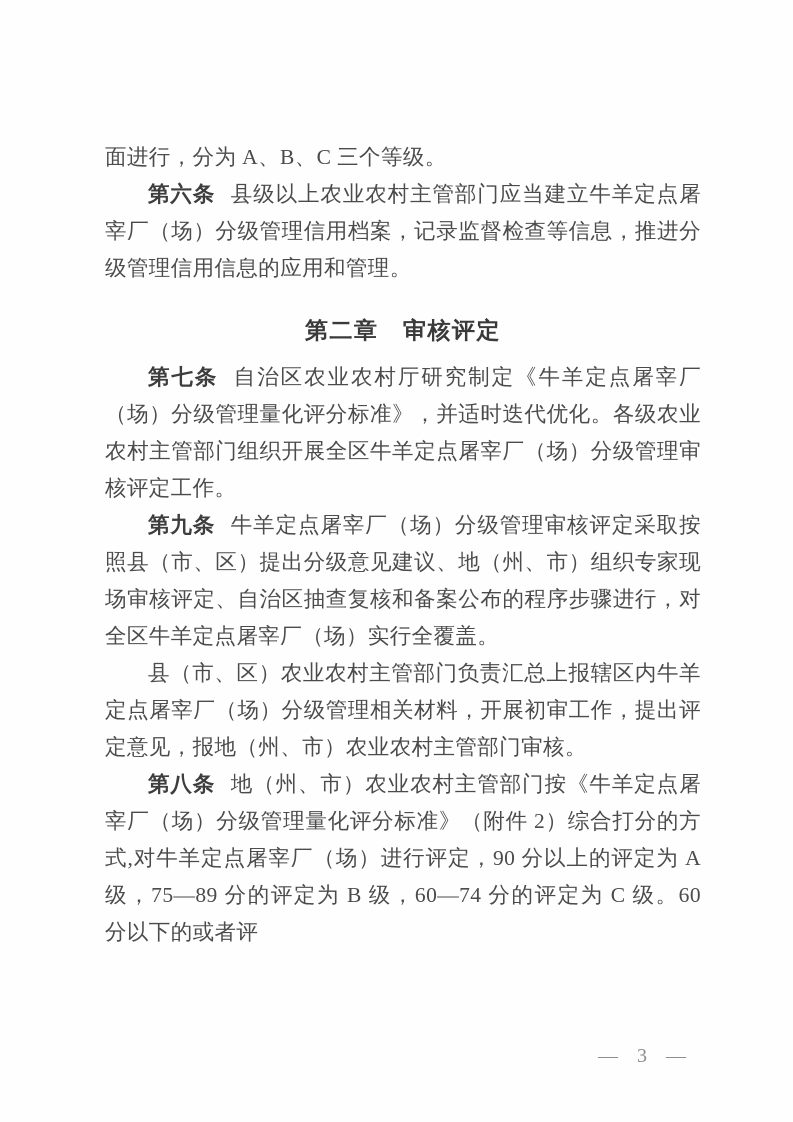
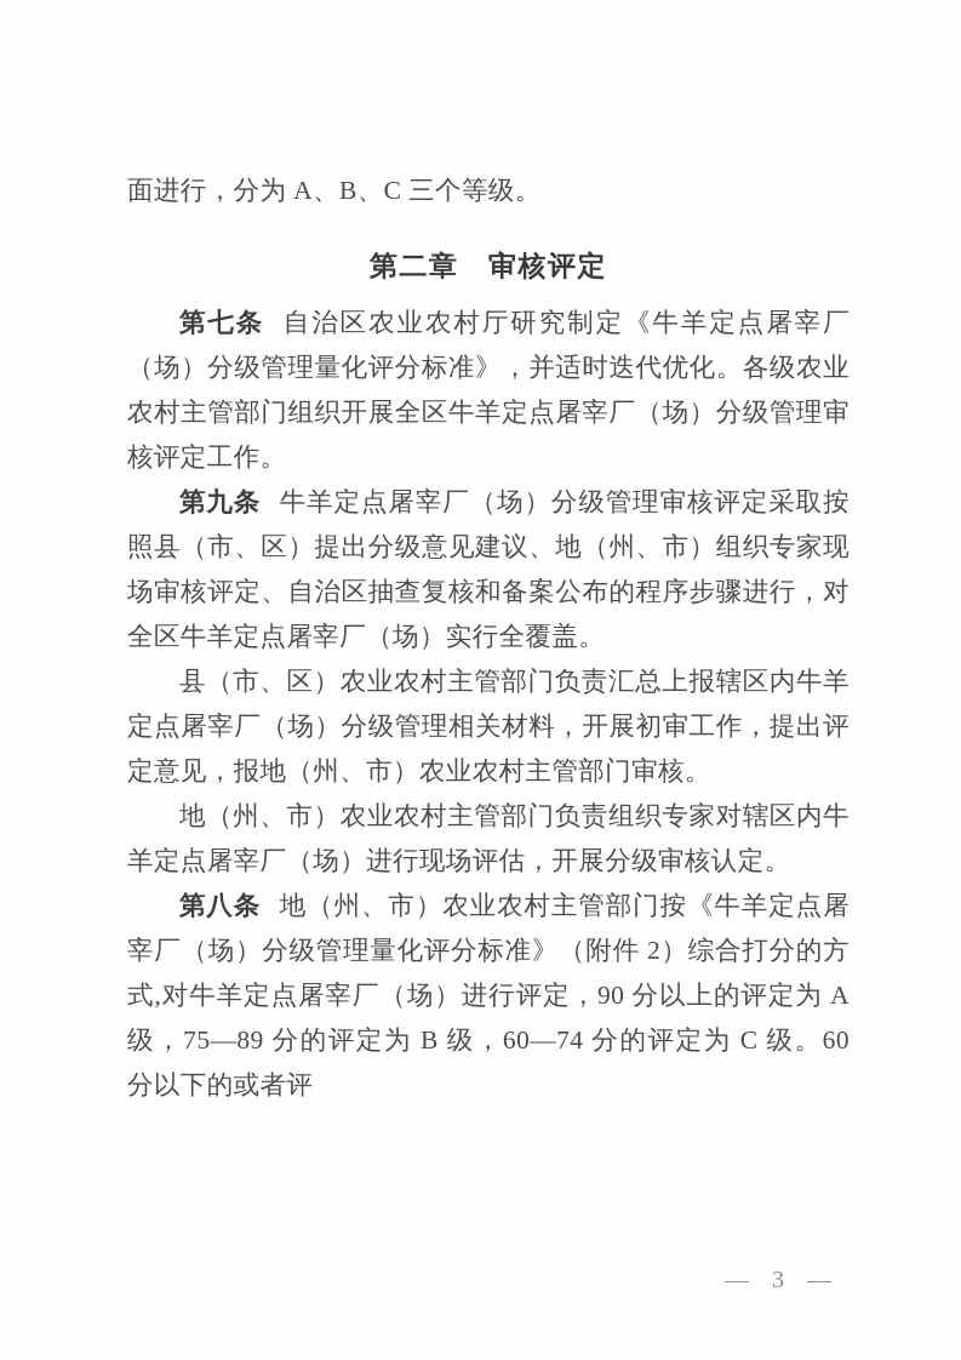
  面进行，分为 A、B、C 三个等级。
- 第六条 县级以上农业农村主管部门应当建立牛羊定点屠宰厂（场）分级管理信用档案，记录监督检查等信息，推进分级管理信用信息的应用和管理。
  第二章 审核评定
  第七条 自治区农业农村厅研究制定《牛羊定点屠宰厂（场）分级管理量化评分标准》，并适时迭代优化。各级农业农村主管部门组织开展全区牛羊定点屠宰厂（场）分级管理审核评定工作。
  第九条 牛羊定点屠宰厂（场）分级管理审核评定采取按照县（市、区）提出分级意见建议、地（州、市）组织专家现场审核评定、自治区抽查复核和备案公布的程序步骤进行，对全区牛羊定点屠宰厂（场）实行全覆盖。
  县（市、区）农业农村主管部门负责汇总上报辖区内牛羊定点屠宰厂（场）分级管理相关材料，开展初审工作，提出评定意见，报地（州、市）农业农村主管部门审核。
+ 地（州、市）农业农村主管部门负责组织专家对辖区内牛羊定点屠宰厂（场）进行现场评估，开展分级审核认定。
  第八条 地（州、市）农业农村主管部门按《牛羊定点屠宰厂（场）分级管理量化评分标准》（附件 2）综合打分的方式,对牛羊定点屠宰厂（场）进行评定，90 分以上的评定为 A 级，75—89 分的评定为 B 级，60—74 分的评定为 C 级。60 分以下的或者评
  — 3 —
